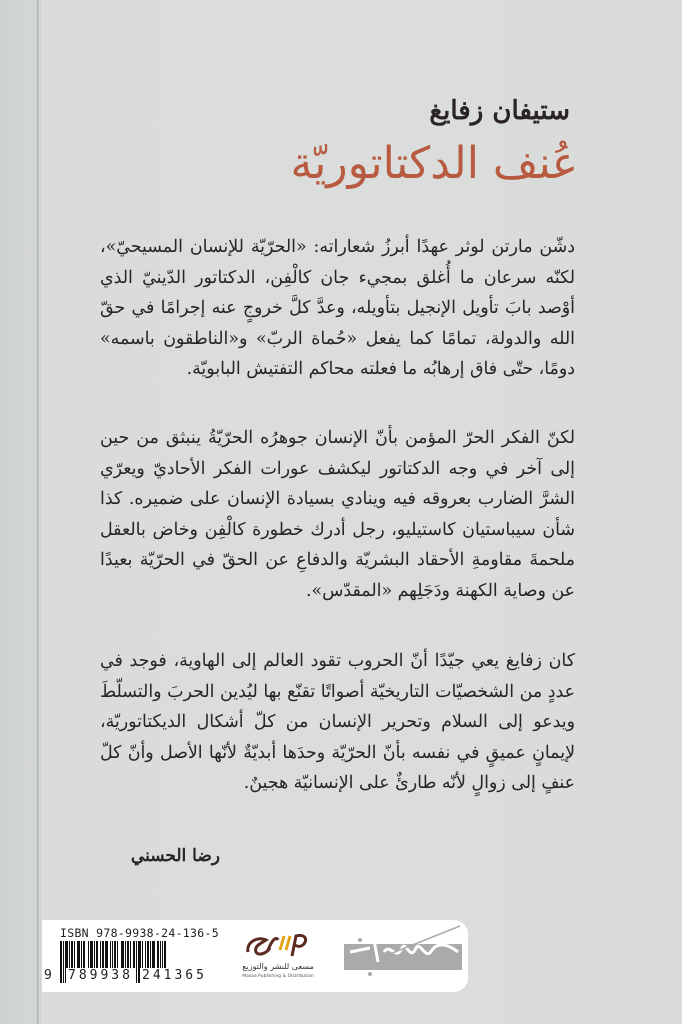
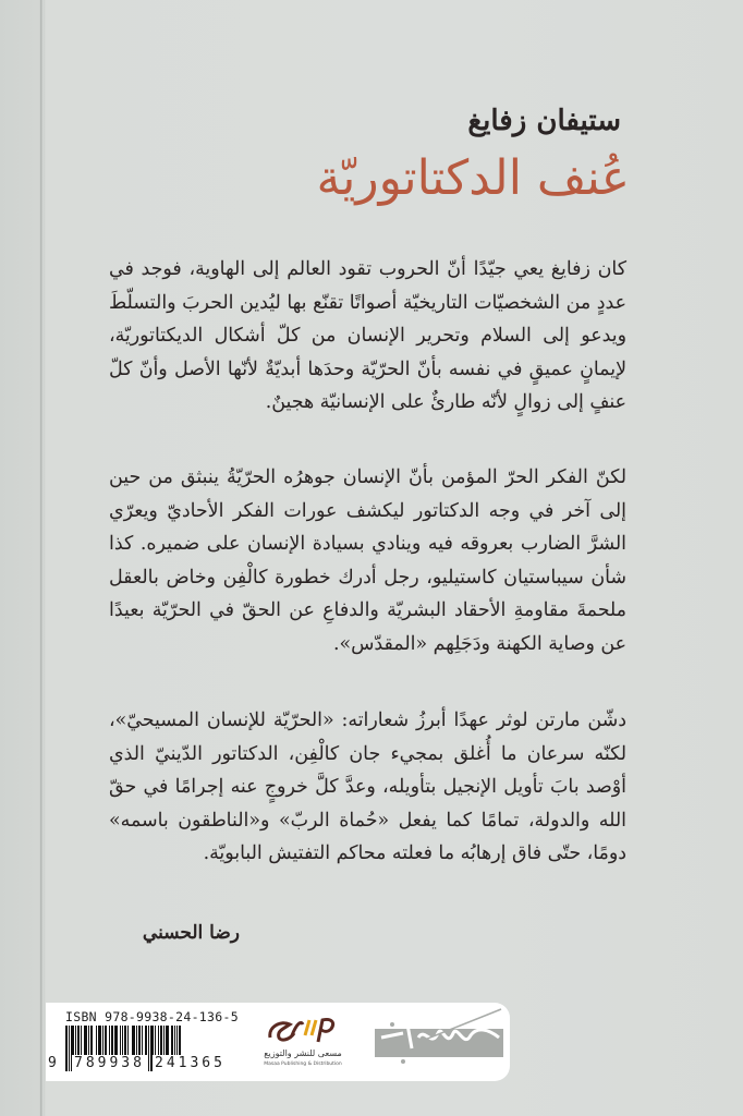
  ستيفان زفايغ
  عُنف الدكتاتوريّة
- دشّن مارتن لوثر عهدًا أبرزُ شعاراته: «الحرّيّة للإنسان المسيحيّ»، لكنّه سرعان ما أُغلق بمجيء جان كالْفِن، الدكتاتور الدّينيّ الذي أوْصد بابَ تأويل الإنجيل بتأويله، وعدَّ كلَّ خروجٍ عنه إجرامًا في حقّ الله والدولة، تمامًا كما يفعل «حُماة الربّ» و«الناطقون باسمه» دومًا، حتّى فاق إرهابُه ما فعلته محاكم التفتيش البابويّة.
+ كان زفايغ يعي جيّدًا أنّ الحروب تقود العالم إلى الهاوية، فوجد في عددٍ من الشخصيّات التاريخيّة أصواتًا تقنّع بها ليُدين الحربَ والتسلّطَ ويدعو إلى السلام وتحرير الإنسان من كلّ أشكال الديكتاتوريّة، لإيمانٍ عميقٍ في نفسه بأنّ الحرّيّة وحدَها أبديّةٌ لأنّها الأصل وأنّ كلّ عنفٍ إلى زوالٍ لأنّه طارئٌ على الإنسانيّة هجينٌ.
  لكنّ الفكر الحرّ المؤمن بأنّ الإنسان جوهرُه الحرّيّةُ ينبثق من حين إلى آخر في وجه الدكتاتور ليكشف عورات الفكر الأحاديّ ويعرّي الشرَّ الضارب بعروقه فيه وينادي بسيادة الإنسان على ضميره. كذا شأن سيباستيان كاستيليو، رجل أدرك خطورة كالْفِن وخاض بالعقل ملحمةَ مقاومةِ الأحقاد البشريّة والدفاعِ عن الحقّ في الحرّيّة بعيدًا عن وصاية الكهنة ودَجَلِهم «المقدّس».
- كان زفايغ يعي جيّدًا أنّ الحروب تقود العالم إلى الهاوية، فوجد في عددٍ من الشخصيّات التاريخيّة أصواتًا تقنّع بها ليُدين الحربَ والتسلّطَ ويدعو إلى السلام وتحرير الإنسان من كلّ أشكال الديكتاتوريّة، لإيمانٍ عميقٍ في نفسه بأنّ الحرّيّة وحدَها أبديّةٌ لأنّها الأصل وأنّ كلّ عنفٍ إلى زوالٍ لأنّه طارئٌ على الإنسانيّة هجينٌ.
+ دشّن مارتن لوثر عهدًا أبرزُ شعاراته: «الحرّيّة للإنسان المسيحيّ»، لكنّه سرعان ما أُغلق بمجيء جان كالْفِن، الدكتاتور الدّينيّ الذي أوْصد بابَ تأويل الإنجيل بتأويله، وعدَّ كلَّ خروجٍ عنه إجرامًا في حقّ الله والدولة، تمامًا كما يفعل «حُماة الربّ» و«الناطقون باسمه» دومًا، حتّى فاق إرهابُه ما فعلته محاكم التفتيش البابويّة.
  رضا الحسني
  ISBN 978-9938-24-136-5
  9
  789938
  241365
  مسعى للنشر والتوزيع
